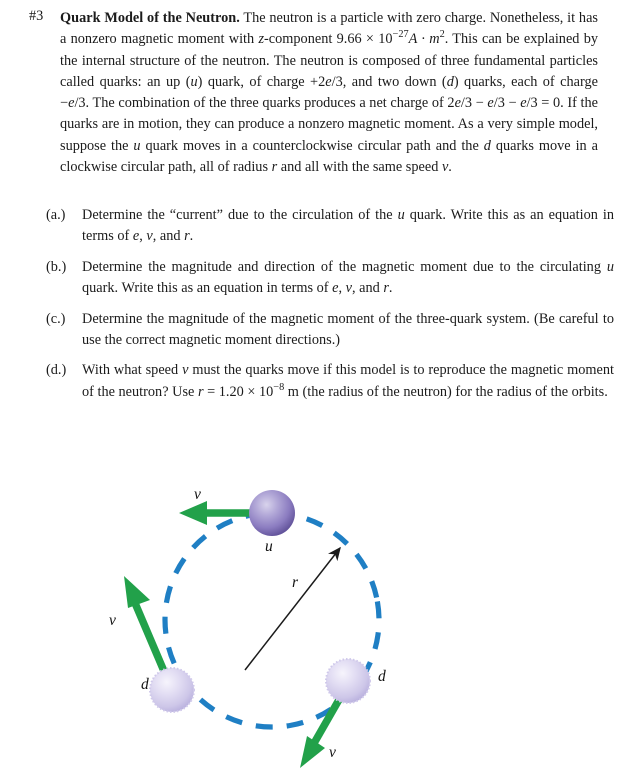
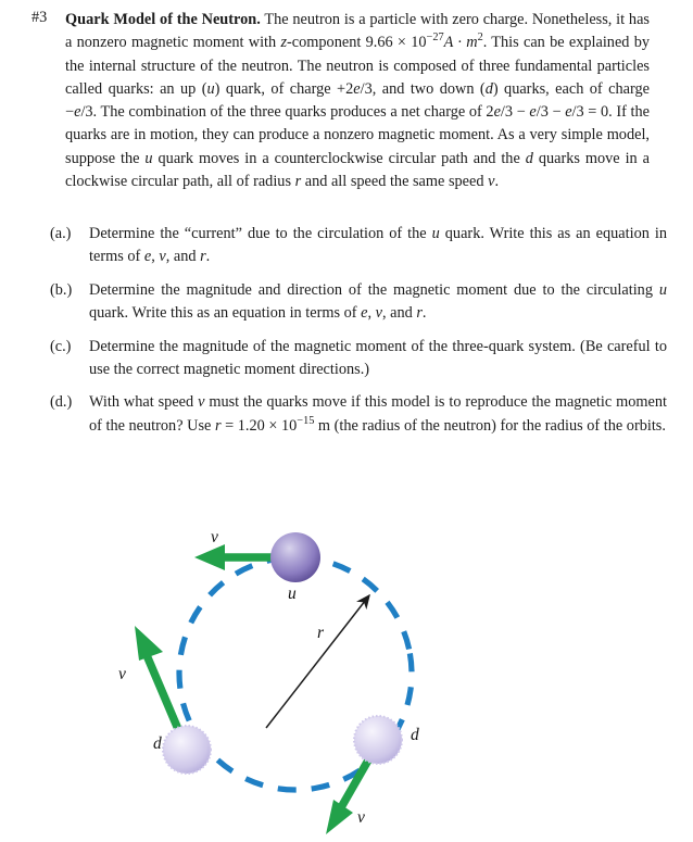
  #3
- Quark Model of the Neutron. The neutron is a particle with zero charge. Nonetheless, it has a nonzero magnetic moment with z-component 9.66 × 10−27A · m2. This can be explained by the internal structure of the neutron. The neutron is composed of three fundamental particles called quarks: an up (u) quark, of charge +2e/3, and two down (d) quarks, each of charge −e/3. The combination of the three quarks produces a net charge of 2e/3 − e/3 − e/3 = 0. If the quarks are in motion, they can produce a nonzero magnetic moment. As a very simple model, suppose the u quark moves in a counterclockwise circular path and the d quarks move in a clockwise circular path, all of radius r and all with the same speed v.
+ Quark Model of the Neutron. The neutron is a particle with zero charge. Nonetheless, it has a nonzero magnetic moment with z-component 9.66 × 10−27A · m2. This can be explained by the internal structure of the neutron. The neutron is composed of three fundamental particles called quarks: an up (u) quark, of charge +2e/3, and two down (d) quarks, each of charge −e/3. The combination of the three quarks produces a net charge of 2e/3 − e/3 − e/3 = 0. If the quarks are in motion, they can produce a nonzero magnetic moment. As a very simple model, suppose the u quark moves in a counterclockwise circular path and the d quarks move in a clockwise circular path, all of radius r and all speed the same speed v.
  (a.)
  Determine the “current” due to the circulation of the u quark. Write this as an equation in terms of e, v, and r.
  (b.)
  Determine the magnitude and direction of the magnetic moment due to the circulating u quark. Write this as an equation in terms of e, v, and r.
  (c.)
  Determine the magnitude of the magnetic moment of the three-quark system. (Be careful to use the correct magnetic moment directions.)
  (d.)
- With what speed v must the quarks move if this model is to reproduce the magnetic moment of the neutron? Use r = 1.20 × 10−8 m (the radius of the neutron) for the radius of the orbits.
+ With what speed v must the quarks move if this model is to reproduce the magnetic moment of the neutron? Use r = 1.20 × 10−15 m (the radius of the neutron) for the radius of the orbits.
  u
  d
  d
  r
  v
  v
  v
